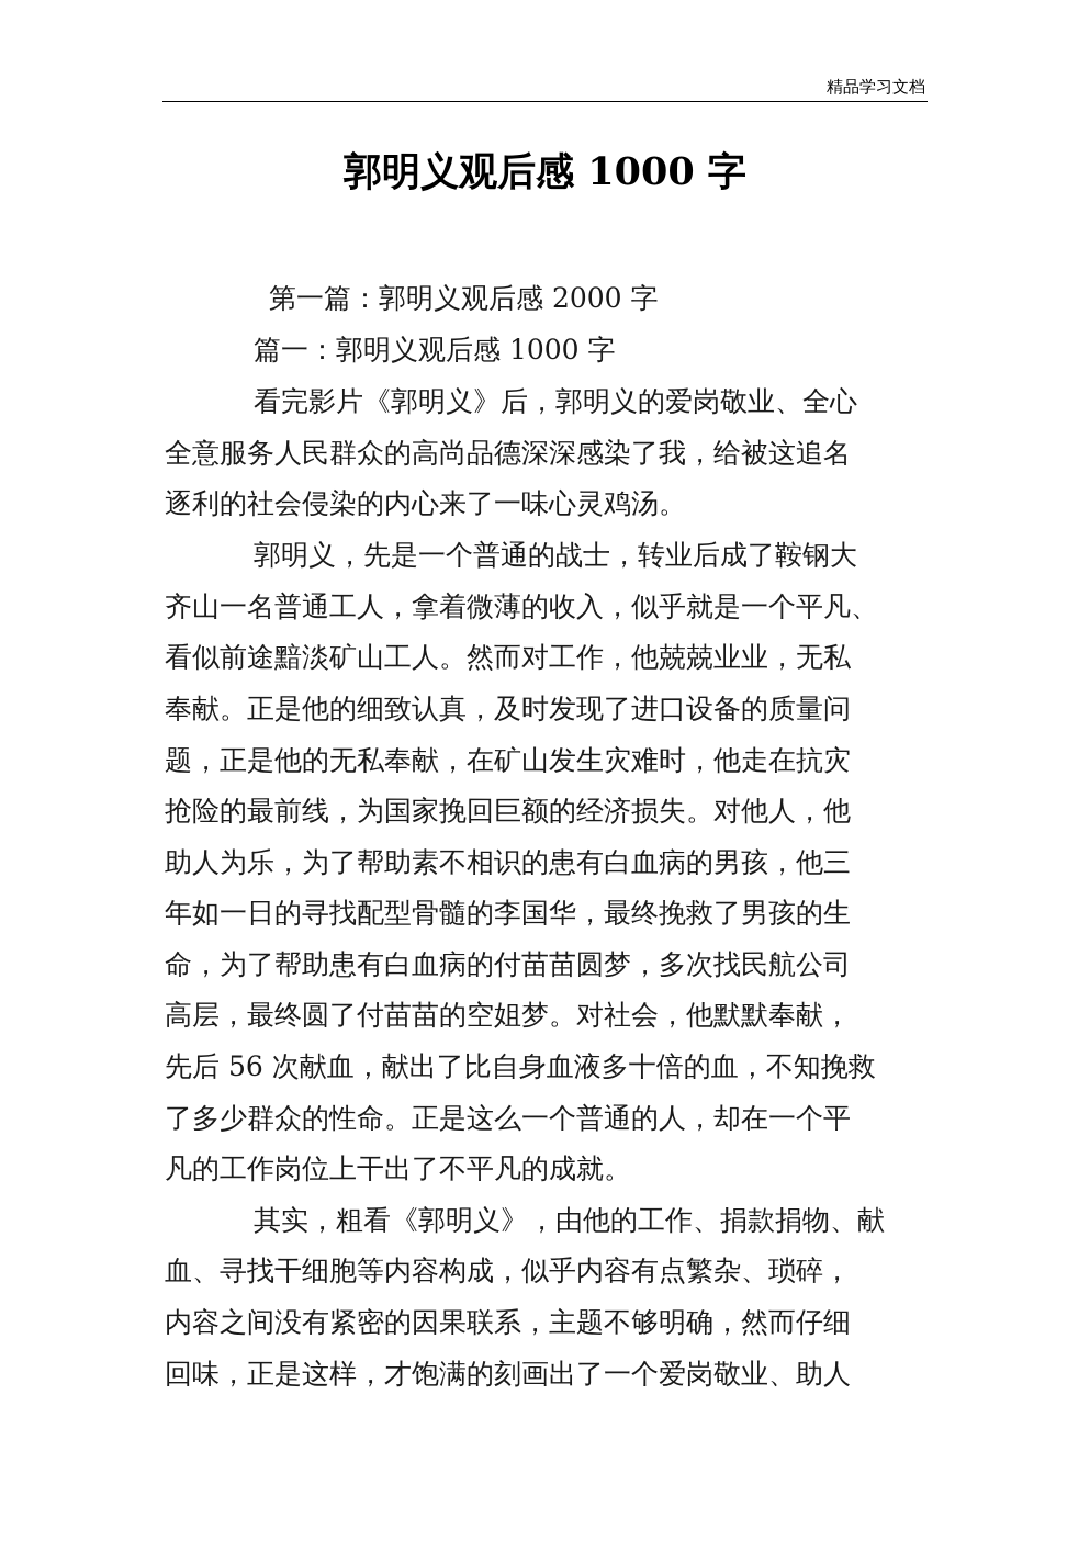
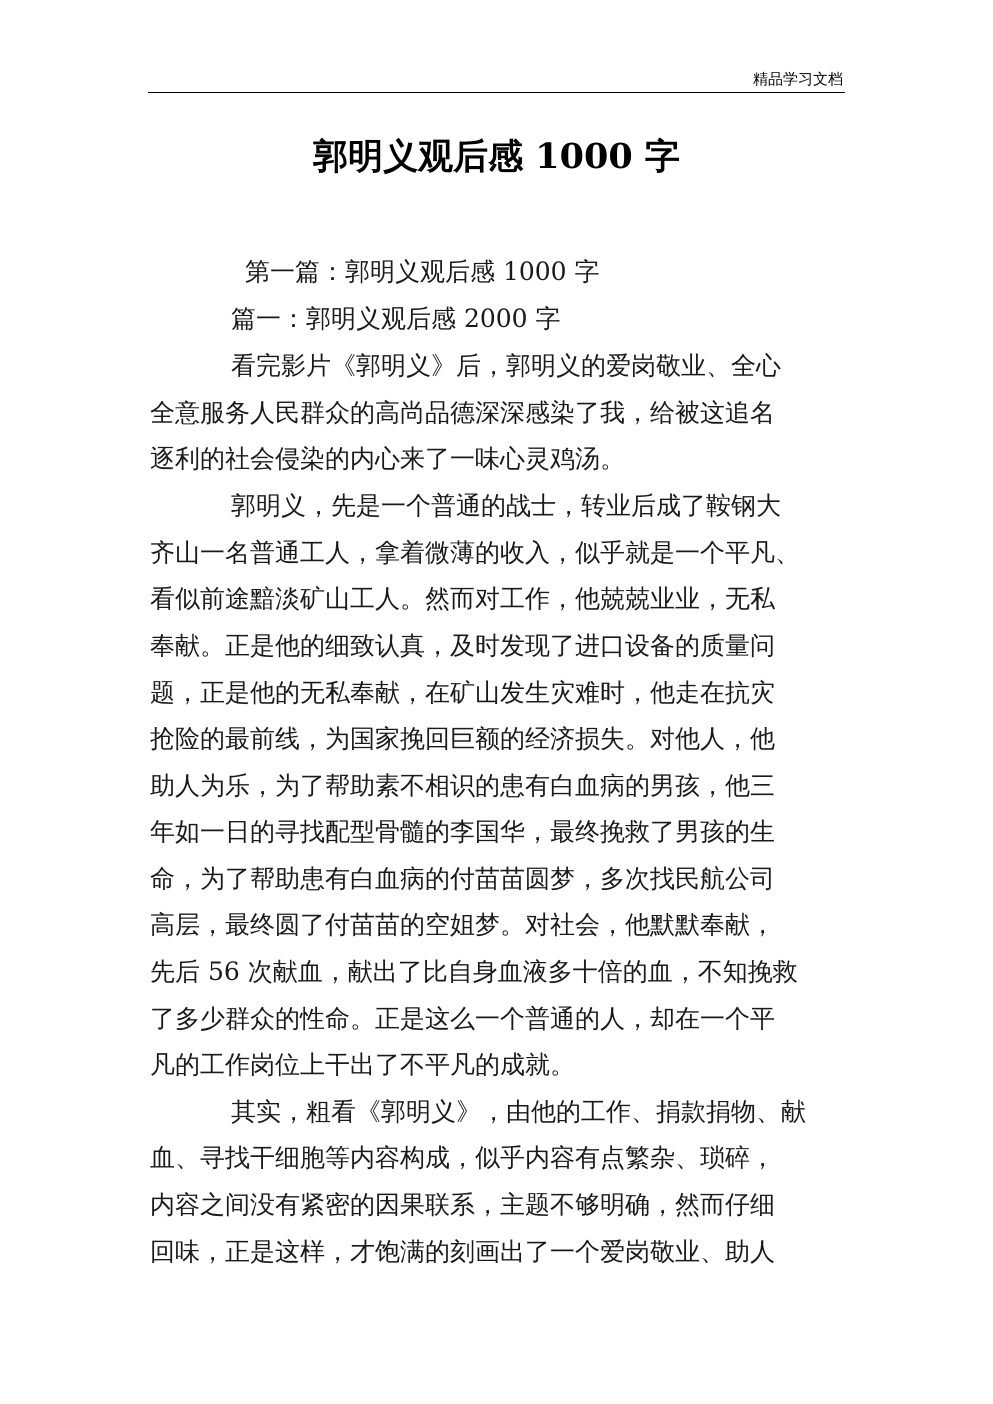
  精品学习文档
  郭明义观后感 1000 字
- 第一篇：郭明义观后感 2000 字
+ 第一篇：郭明义观后感 1000 字
- 篇一：郭明义观后感 1000 字
+ 篇一：郭明义观后感 2000 字
  看完影片《郭明义》后，郭明义的爱岗敬业、全心
  全意服务人民群众的高尚品德深深感染了我，给被这追名
  逐利的社会侵染的内心来了一味心灵鸡汤。
  郭明义，先是一个普通的战士，转业后成了鞍钢大
  齐山一名普通工人，拿着微薄的收入，似乎就是一个平凡、
  看似前途黯淡矿山工人。然而对工作，他兢兢业业，无私
  奉献。正是他的细致认真，及时发现了进口设备的质量问
  题，正是他的无私奉献，在矿山发生灾难时，他走在抗灾
  抢险的最前线，为国家挽回巨额的经济损失。对他人，他
  助人为乐，为了帮助素不相识的患有白血病的男孩，他三
  年如一日的寻找配型骨髓的李国华，最终挽救了男孩的生
  命，为了帮助患有白血病的付苗苗圆梦，多次找民航公司
  高层，最终圆了付苗苗的空姐梦。对社会，他默默奉献，
  先后 56 次献血，献出了比自身血液多十倍的血，不知挽救
  了多少群众的性命。正是这么一个普通的人，却在一个平
  凡的工作岗位上干出了不平凡的成就。
  其实，粗看《郭明义》，由他的工作、捐款捐物、献
  血、寻找干细胞等内容构成，似乎内容有点繁杂、琐碎，
  内容之间没有紧密的因果联系，主题不够明确，然而仔细
  回味，正是这样，才饱满的刻画出了一个爱岗敬业、助人
